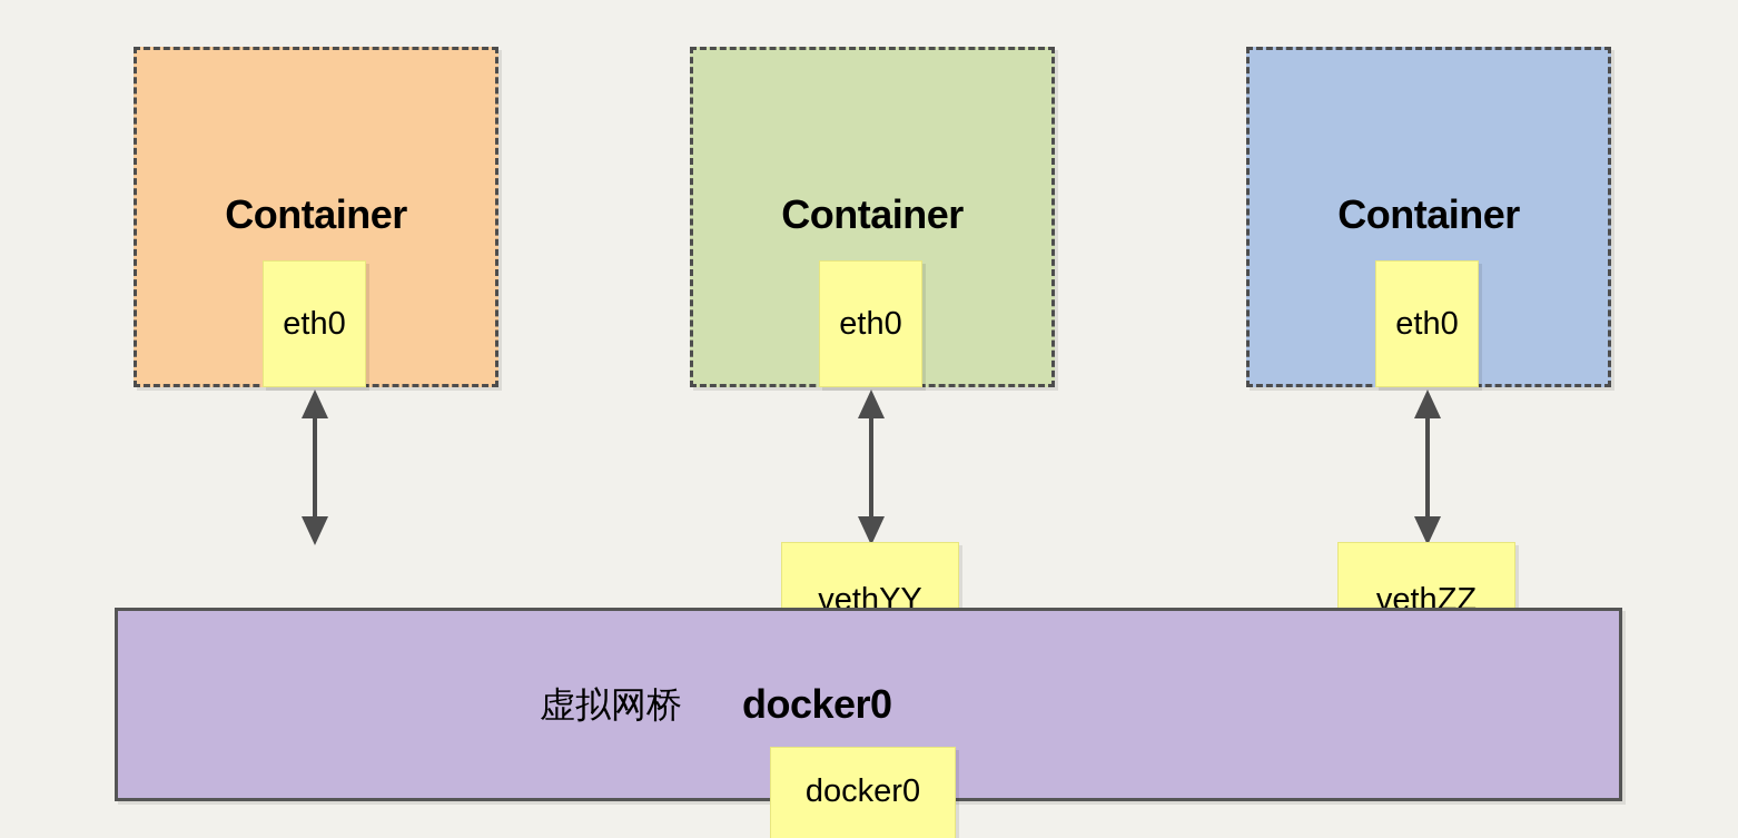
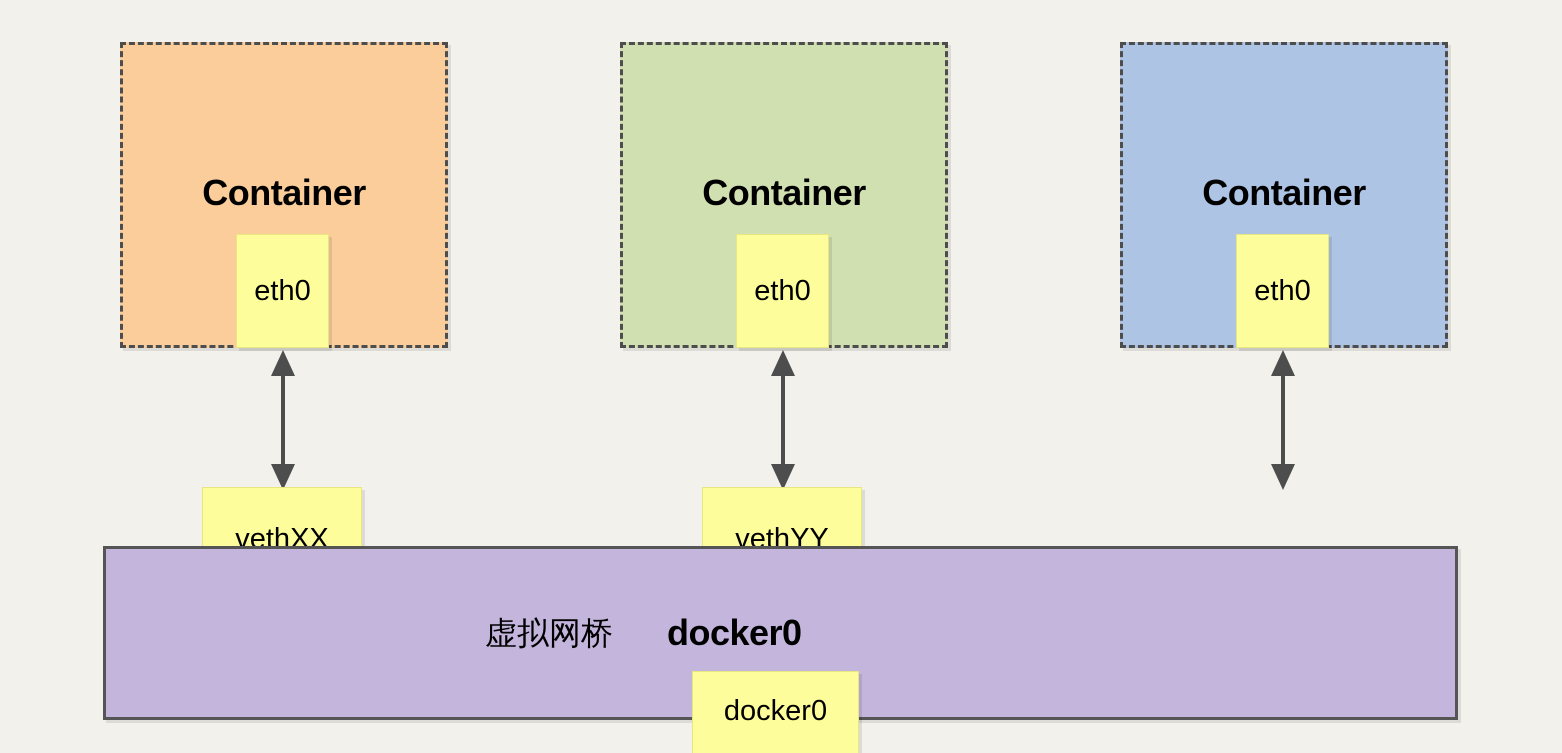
  Container
  eth0
+ vethXX
  Container
  eth0
  vethYY
  Container
  eth0
- vethZZ
  虚拟网桥
  docker0
  docker0
